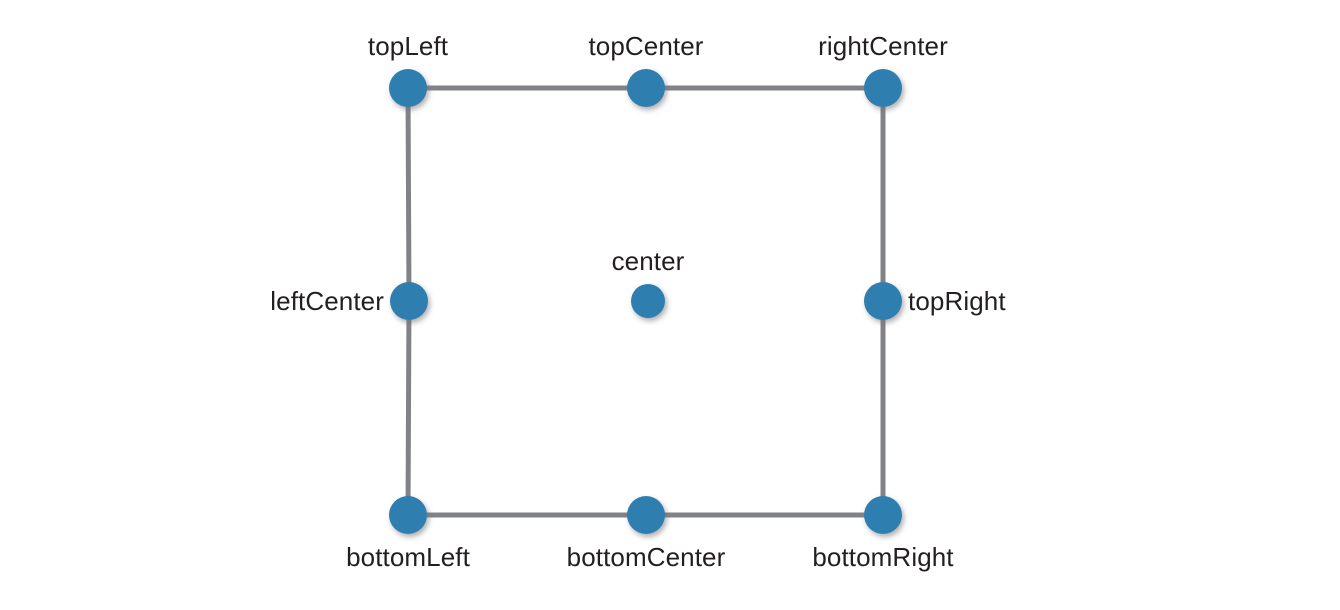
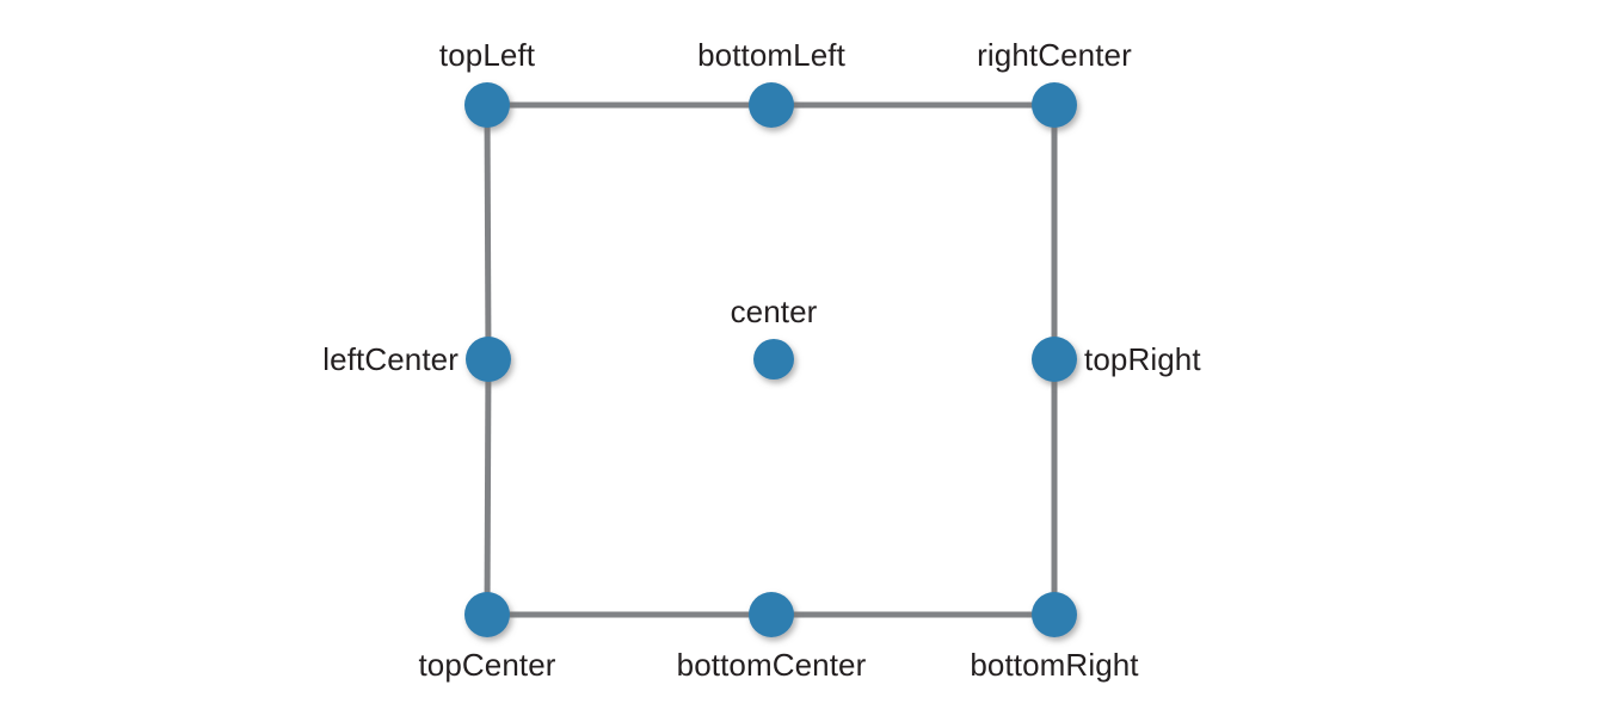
  topLeft
- topCenter
+ bottomLeft
  rightCenter
  leftCenter
  center
  topRight
- bottomLeft
+ topCenter
  bottomCenter
  bottomRight
